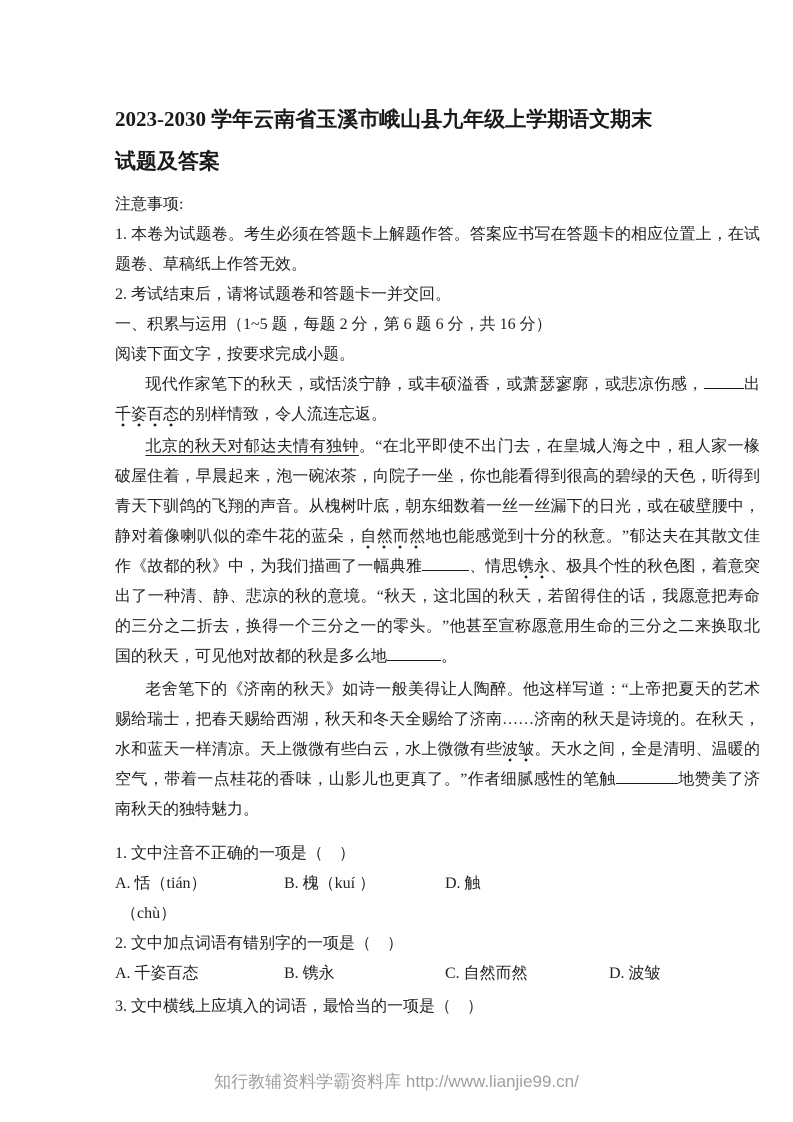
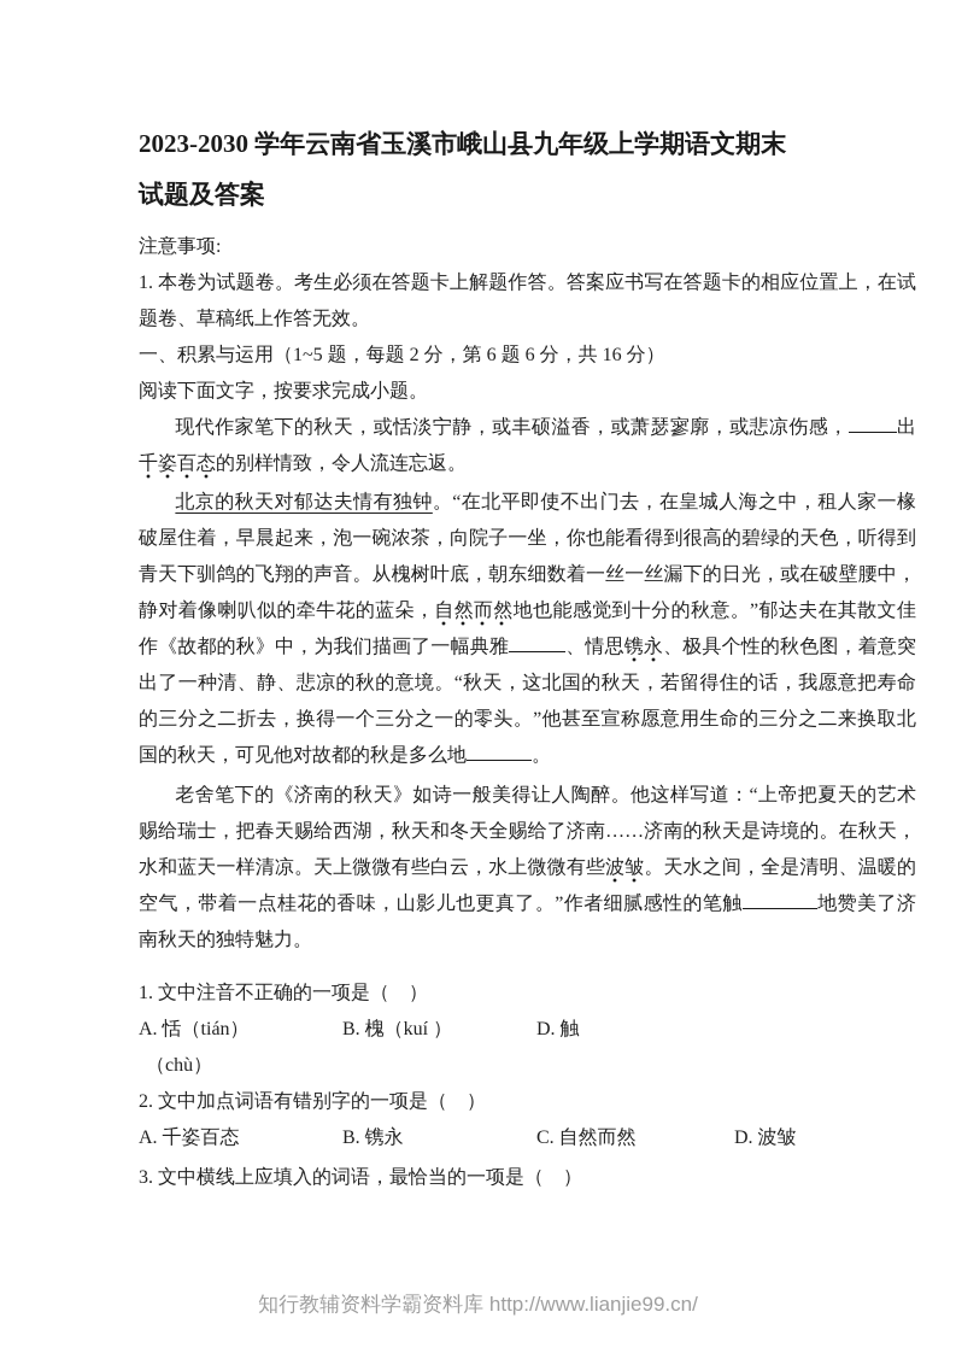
  2023-2030 学年云南省玉溪市峨山县九年级上学期语文期末
  试题及答案
  注意事项:
  1. 本卷为试题卷。考生必须在答题卡上解题作答。答案应书写在答题卡的相应位置上，在试题卷、草稿纸上作答无效。
- 2. 考试结束后，请将试题卷和答题卡一并交回。
  一、积累与运用（1~5 题，每题 2 分，第 6 题 6 分，共 16 分）
  阅读下面文字，按要求完成小题。
  现代作家笔下的秋天，或恬淡宁静，或丰硕溢香，或萧瑟寥廓，或悲凉伤感， 出千姿百态的别样情致，令人流连忘返。
  北京的秋天对郁达夫情有独钟。“在北平即使不出门去，在皇城人海之中，租人家一椽破屋住着，早晨起来，泡一碗浓茶，向院子一坐，你也能看得到很高的碧绿的天色，听得到青天下驯鸽的飞翔的声音。从槐树叶底，朝东细数着一丝一丝漏下的日光，或在破壁腰中，静对着像喇叭似的牵牛花的蓝朵，自然而然地也能感觉到十分的秋意。”郁达夫在其散文佳作《故都的秋》中，为我们描画了一幅典雅 、情思镌永、极具个性的秋色图，着意突出了一种清、静、悲凉的秋的意境。“秋天，这北国的秋天，若留得住的话，我愿意把寿命的三分之二折去，换得一个三分之一的零头。”他甚至宣称愿意用生命的三分之二来换取北国的秋天，可见他对故都的秋是多么地 。
  老舍笔下的《济南的秋天》如诗一般美得让人陶醉。他这样写道：“上帝把夏天的艺术赐给瑞士，把春天赐给西湖，秋天和冬天全赐给了济南……济南的秋天是诗境的。在秋天，水和蓝天一样清凉。天上微微有些白云，水上微微有些波皱。天水之间，全是清明、温暖的空气，带着一点桂花的香味，山影儿也更真了。”作者细腻感性的笔触 地赞美了济南秋天的独特魅力。
  1. 文中注音不正确的一项是（ ）
  A. 恬（tián）
  B. 槐（kuí ）
  D. 触
  （chù）
  2. 文中加点词语有错别字的一项是（ ）
  A. 千姿百态
  B. 镌永
  C. 自然而然
  D. 波皱
  3. 文中横线上应填入的词语，最恰当的一项是（ ）
  知行教辅资料学霸资料库 http://www.lianjie99.cn/
